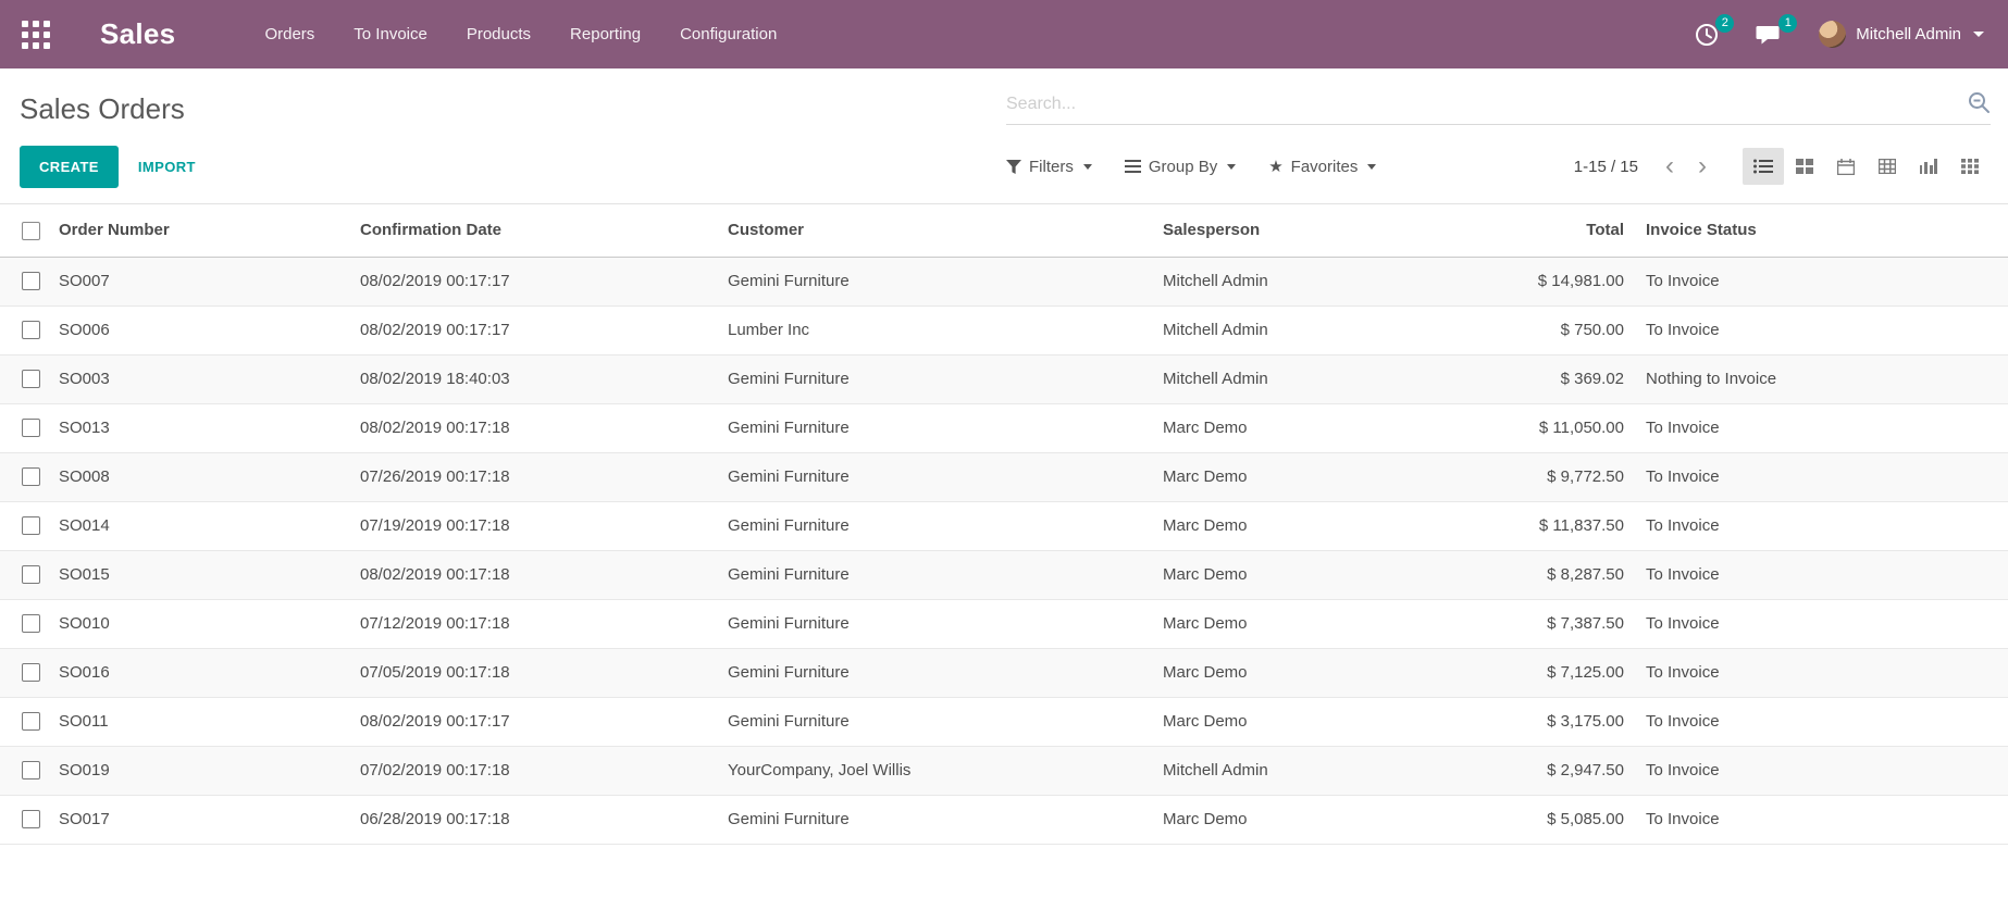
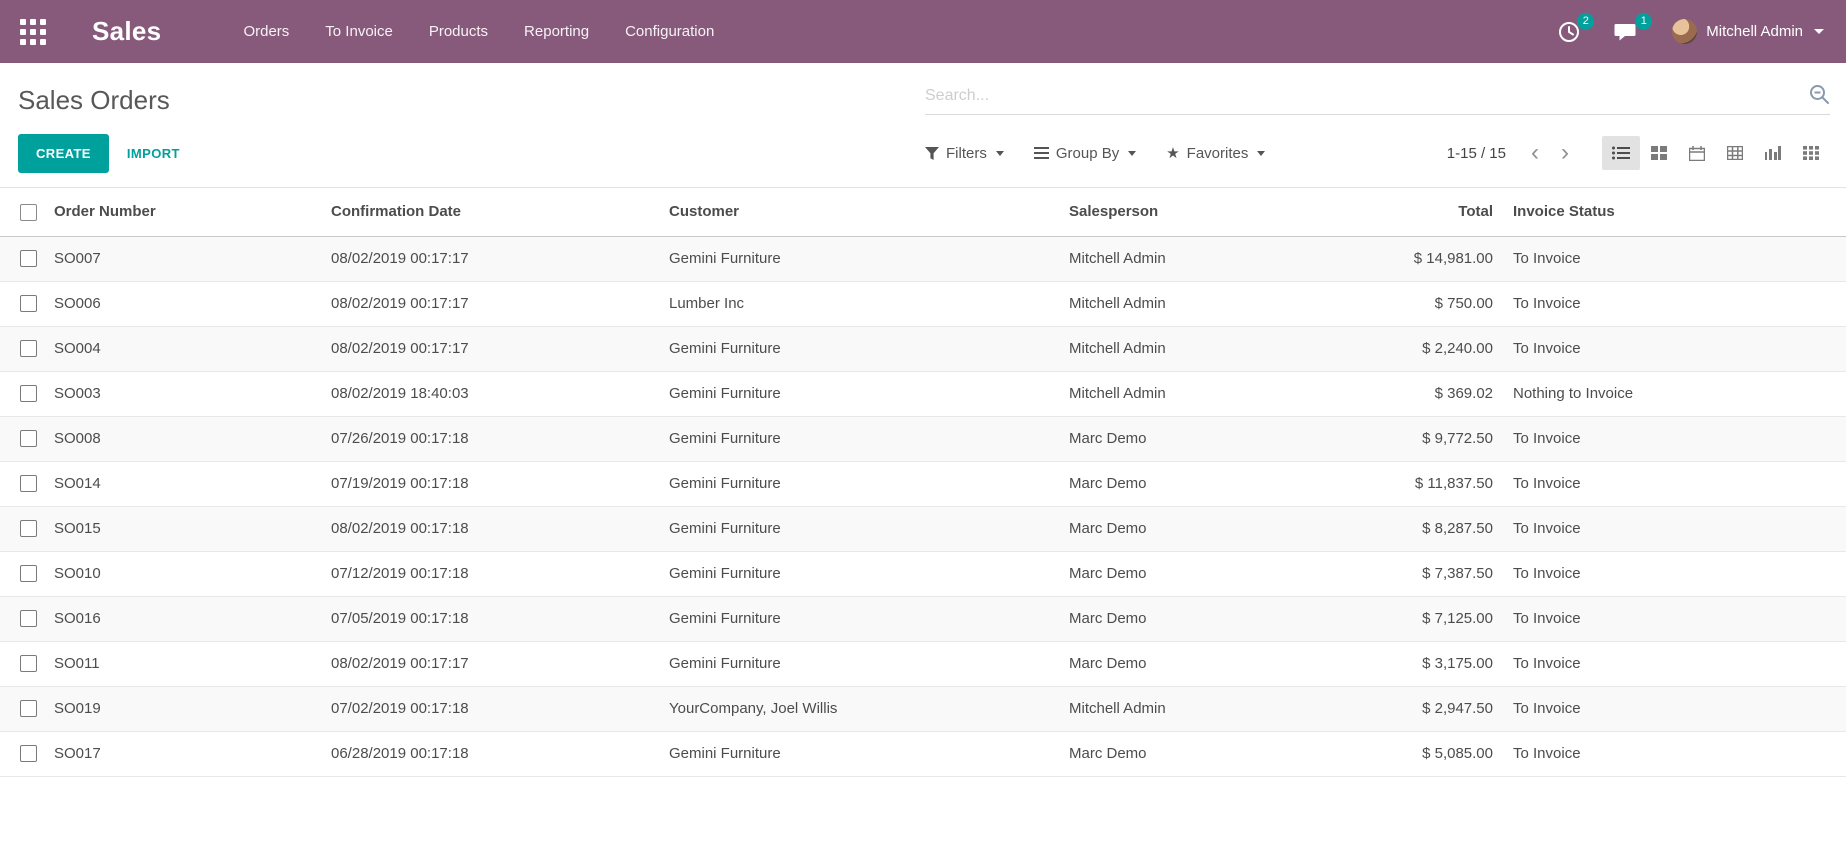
  Sales
  Orders
  To Invoice
  Products
  Reporting
  Configuration
  2
  1
  Mitchell Admin
  Sales Orders
  Search...
  CREATE
  IMPORT
  Filters
  Group By
  ★
  Favorites
  1-15 / 15
  ‹
  ›
  	Order Number	Confirmation Date	Customer	Salesperson	Total	Invoice Status
  	SO007	08/02/2019 00:17:17	Gemini Furniture	Mitchell Admin	$ 14,981.00	To Invoice
  	SO006	08/02/2019 00:17:17	Lumber Inc	Mitchell Admin	$ 750.00	To Invoice
+ 	SO004	08/02/2019 00:17:17	Gemini Furniture	Mitchell Admin	$ 2,240.00	To Invoice
  	SO003	08/02/2019 18:40:03	Gemini Furniture	Mitchell Admin	$ 369.02	Nothing to Invoice
- 	SO013	08/02/2019 00:17:18	Gemini Furniture	Marc Demo	$ 11,050.00	To Invoice
  	SO008	07/26/2019 00:17:18	Gemini Furniture	Marc Demo	$ 9,772.50	To Invoice
  	SO014	07/19/2019 00:17:18	Gemini Furniture	Marc Demo	$ 11,837.50	To Invoice
  	SO015	08/02/2019 00:17:18	Gemini Furniture	Marc Demo	$ 8,287.50	To Invoice
  	SO010	07/12/2019 00:17:18	Gemini Furniture	Marc Demo	$ 7,387.50	To Invoice
  	SO016	07/05/2019 00:17:18	Gemini Furniture	Marc Demo	$ 7,125.00	To Invoice
  	SO011	08/02/2019 00:17:17	Gemini Furniture	Marc Demo	$ 3,175.00	To Invoice
  	SO019	07/02/2019 00:17:18	YourCompany, Joel Willis	Mitchell Admin	$ 2,947.50	To Invoice
  	SO017	06/28/2019 00:17:18	Gemini Furniture	Marc Demo	$ 5,085.00	To Invoice
